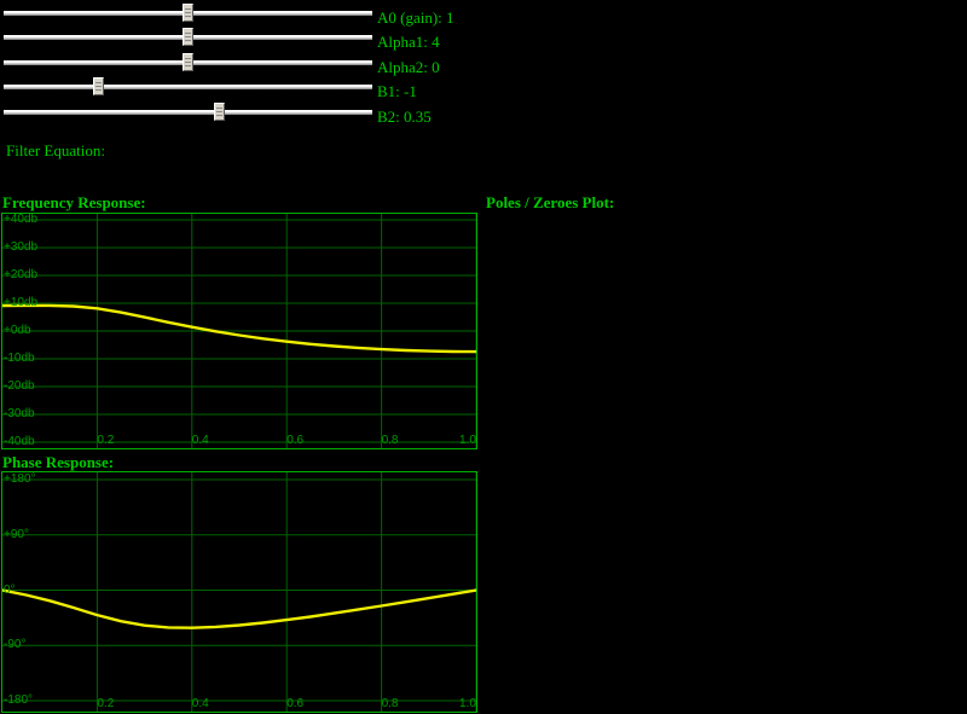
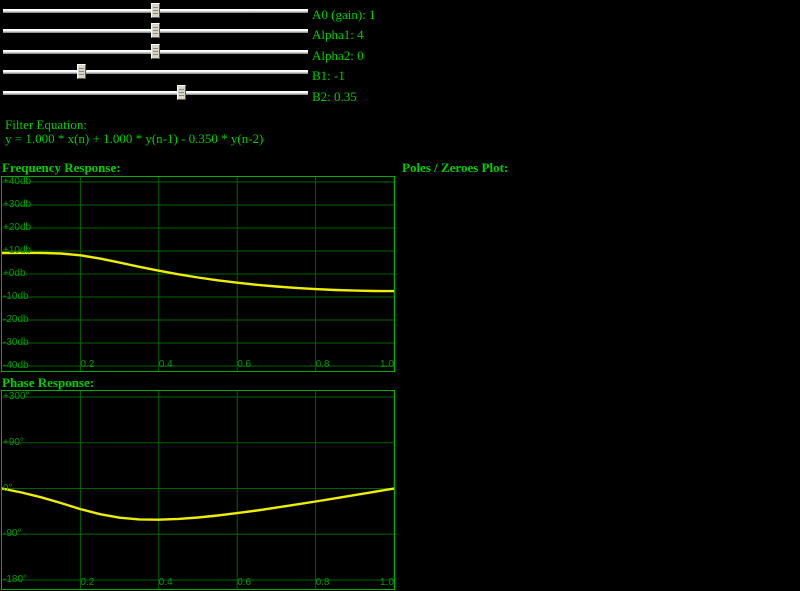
  A0 (gain): 1
  Alpha1: 4
  Alpha2: 0
  B1: -1
  B2: 0.35
  Filter Equation:
+ y = 1.000 * x(n) + 1.000 * y(n-1) - 0.350 * y(n-2)
  Frequency Response:
  +40db
  +30db
  +20db
  +10db
  +0db
  -10db
  -20db
  -30db
  -40db
  0.2
  0.4
  0.6
  0.8
  1.0
  Phase Response:
- +180°
+ +300°
  +90°
  0°
  -90°
  -180°
  0.2
  0.4
  0.6
  0.8
  1.0
  Poles / Zeroes Plot:
